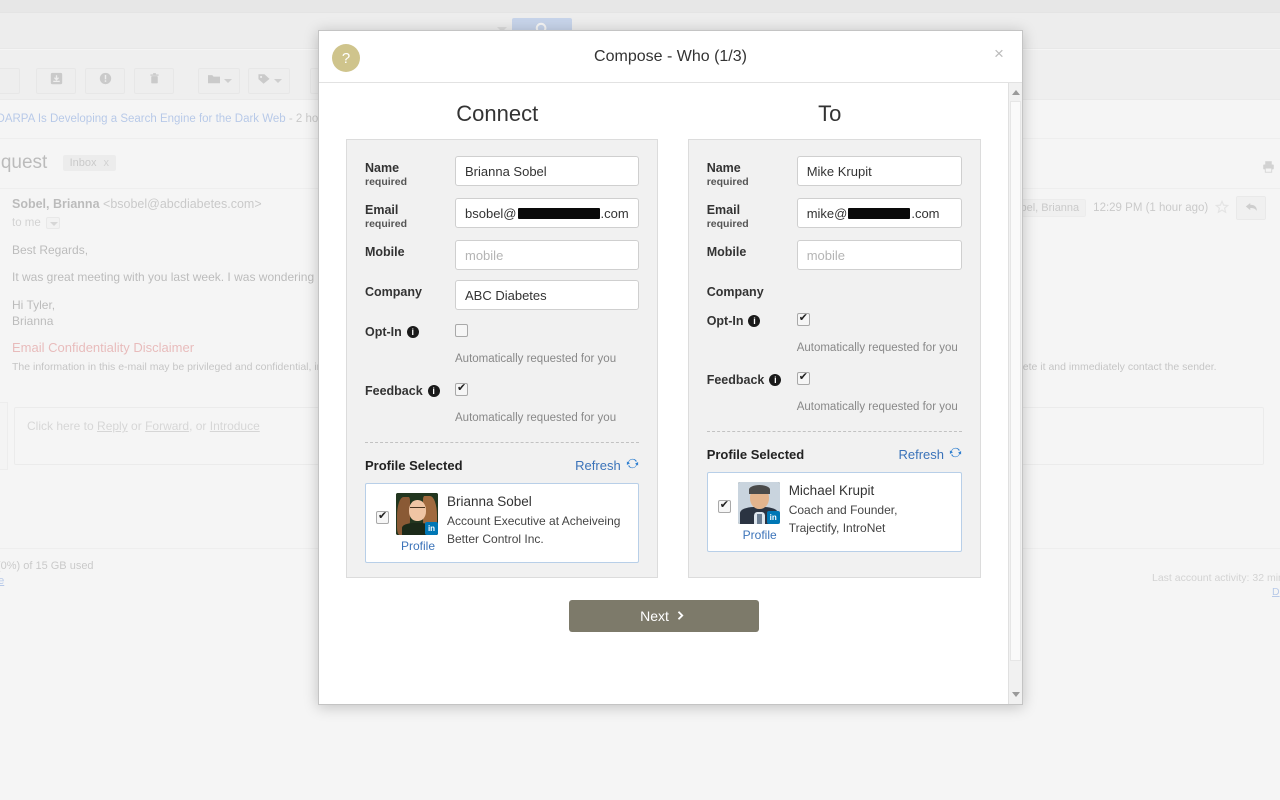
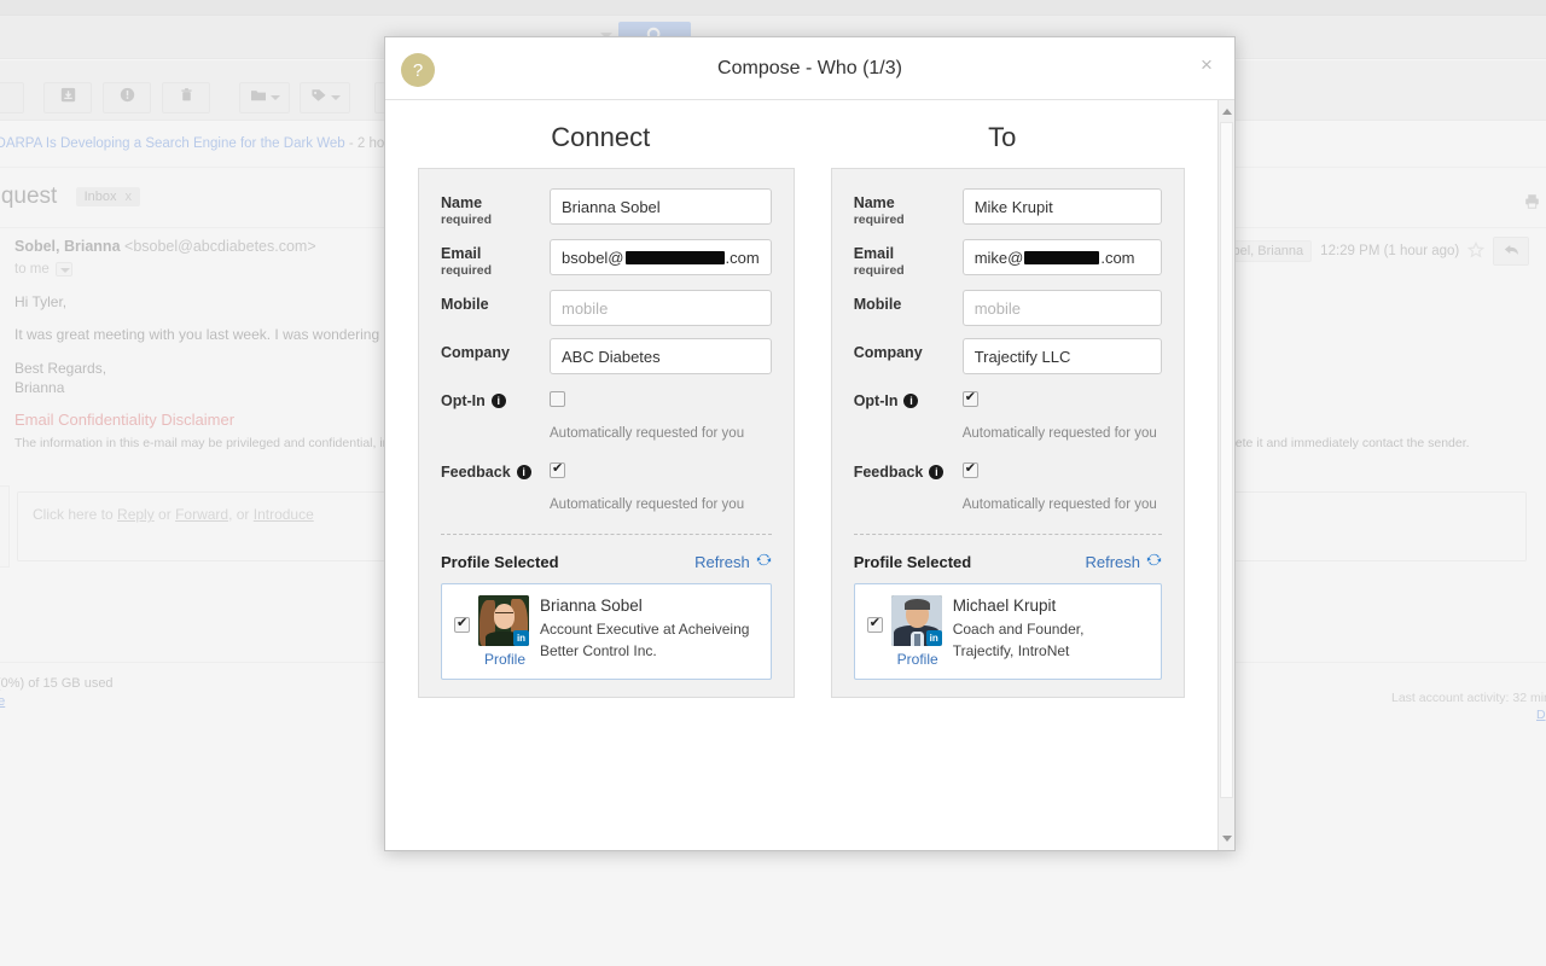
  DARPA Is Developing a Search Engine for the Dark Web - 2 ho
  Sobel, Brianna <bsobel@abcdiabetes.com>
  to me
  bel, Brianna
  12:29 PM (1 hour ago)
- Best Regards,
+ Hi Tyler,
  It was great meeting with you last week. I was wondering
- Hi Tyler,
+ Best Regards,
  Brianna
  Email Confidentiality Disclaimer
  The information in this e-mail may be privileged and confidential, i
  ete it and immediately contact the sender.
  Click here to Reply or Forward, or Introduce
  0%) of 15 GB used
  Last account activity: 32 mi
  D
  ?
  Compose - Who (1/3)
  ×
  Connect
  To
  Name
  required
  Brianna Sobel
  Email
  required
  bsobel@
  .com
  Mobile
  mobile
  Company
  ABC Diabetes
  Opt-In
  i
  Automatically requested for you
  Feedback
  i
  Automatically requested for you
  Profile Selected
  Refresh
  in
  Profile
  Brianna Sobel
  Account Executive at Acheiveing Better Control Inc.
  Name
  required
  Mike Krupit
  Email
  required
  mike@
  .com
  Mobile
  mobile
  Company
+ Trajectify LLC
  Opt-In
  i
  Automatically requested for you
  Feedback
  i
  Automatically requested for you
  Profile Selected
  Refresh
  in
  Profile
  Michael Krupit
  Coach and Founder, Trajectify, IntroNet
- Next
